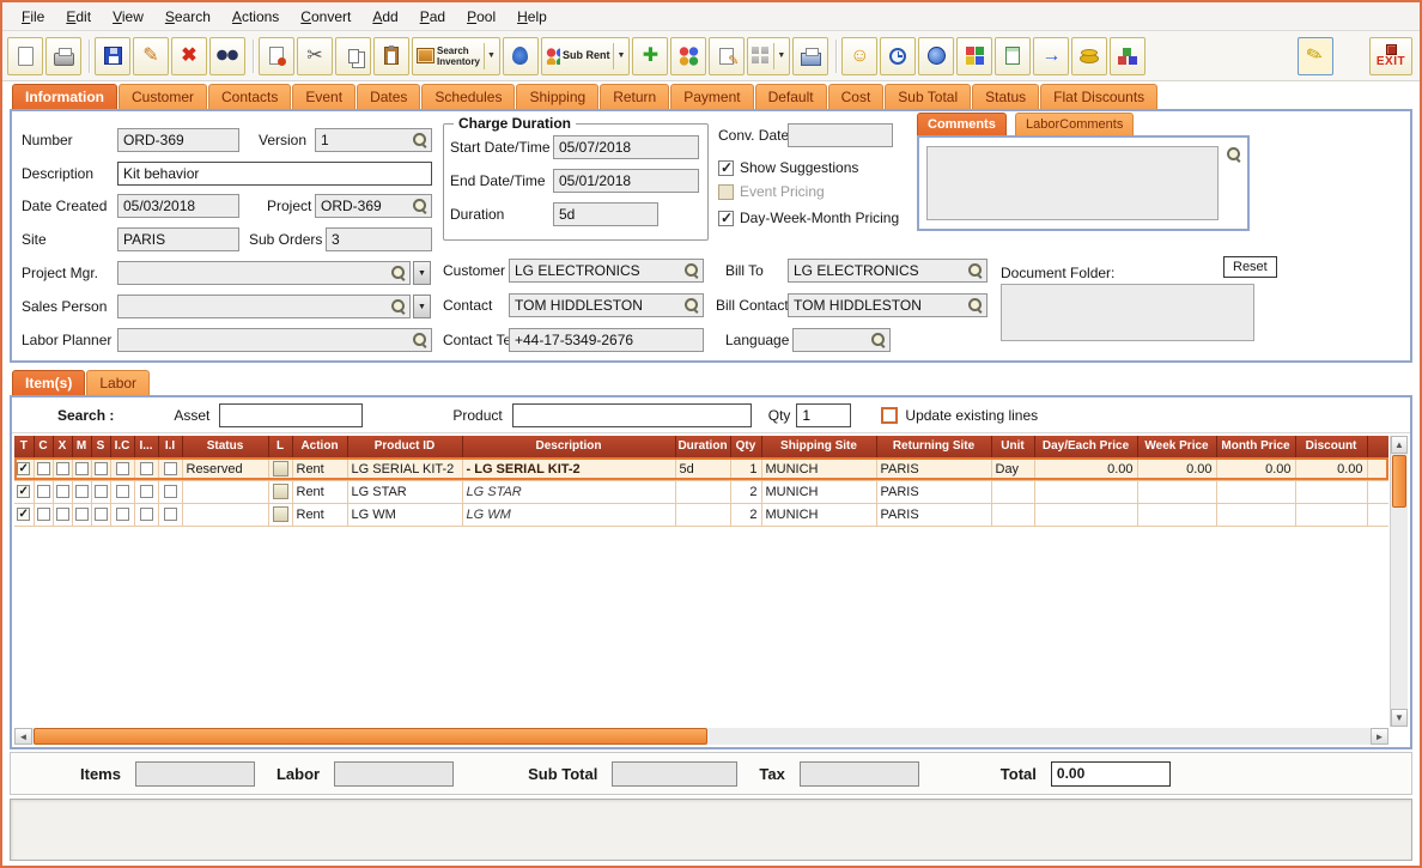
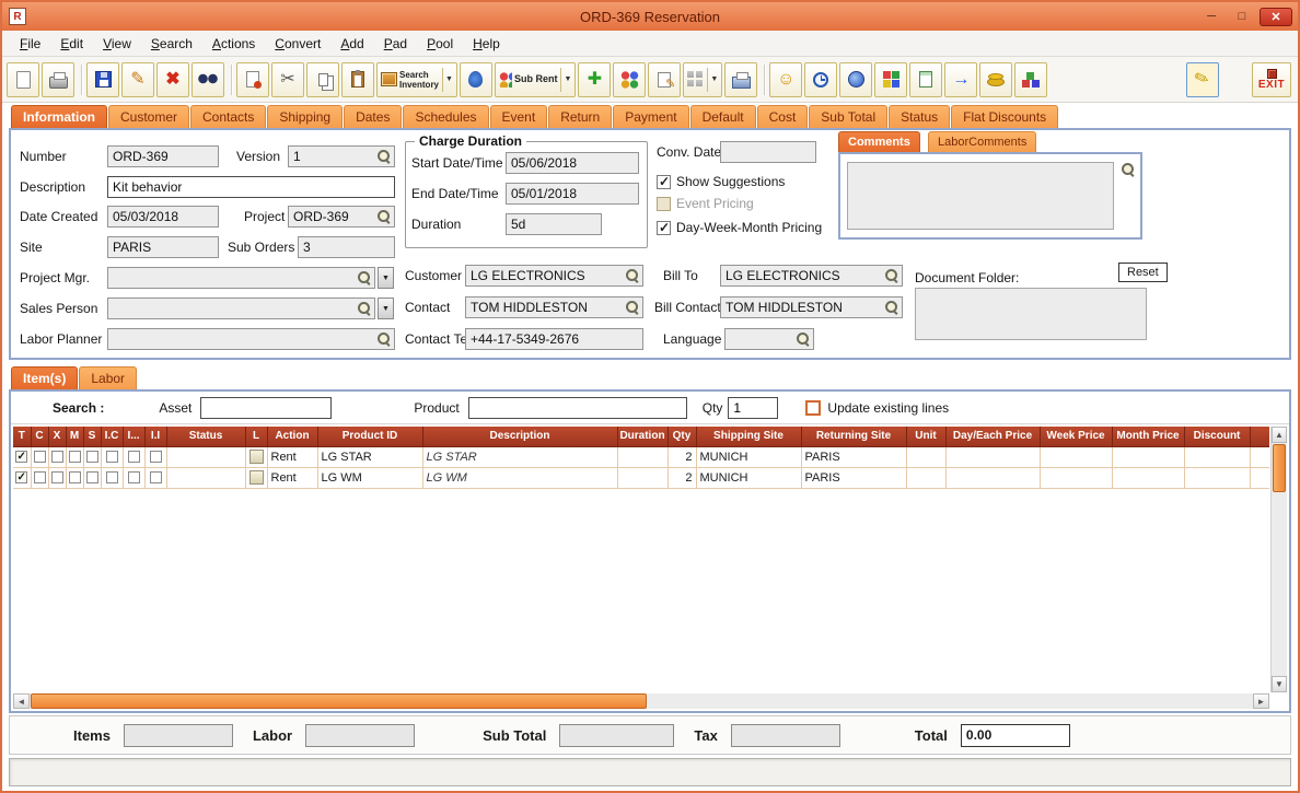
+ R
+ ORD-369 Reservation
+ ─
+ □
+ ✕
  File
  Edit
  View
  Search
  Actions
  Convert
  Add
  Pad
  Pool
  Help
  ✎
  ✖
  ✂
  Search
  Inventory
  Sub Rent
  ✚
  ☺
  →
  EXIT
  Information
  Customer
  Contacts
- Event
+ Shipping
  Dates
  Schedules
- Shipping
+ Event
  Return
  Payment
  Default
  Cost
  Sub Total
  Status
  Flat Discounts
  Number
  ORD-369
  Version
  1
  Description
  Kit behavior
  Date Created
  05/03/2018
  Project
  ORD-369
  Site
  PARIS
  Sub Orders
  3
  Project Mgr.
  Sales Person
  Labor Planner
  Charge Duration
  Start Date/Time
- 05/07/2018
+ 05/06/2018
  End Date/Time
  05/01/2018
  Duration
  5d
  Conv. Date
  Show Suggestions
  Event Pricing
  Day-Week-Month Pricing
  Comments
  LaborComments
  Customer
  LG ELECTRONICS
  Bill To
  LG ELECTRONICS
  Document Folder:
  Reset
  Contact
  TOM HIDDLESTON
  Bill Contac
  TOM HIDDLESTON
  Contact Te
  +44-17-5349-2676
  Language
  Item(s)
  Labor
  Search :
  Asset
  Product
  Qty
  1
  Update existing lines
  T	C	X	M	S	I.C	I...	I.I	Status	L	Action	Product ID	Description	Duration	Qty	Shipping Site	Returning Site	Unit	Day/Each Price	Week Price	Month Price	Discount
- ✓								Reserved		Rent	LG SERIAL KIT-2	- LG SERIAL KIT-2	5d	1	MUNICH	PARIS	Day	0.00	0.00	0.00	0.00
  ✓										Rent	LG STAR	LG STAR		2	MUNICH	PARIS
  ✓										Rent	LG WM	LG WM		2	MUNICH	PARIS
  ▲
  ▼
  ◄
  ►
  Items
  Labor
  Sub Total
  Tax
  Total
  0.00
